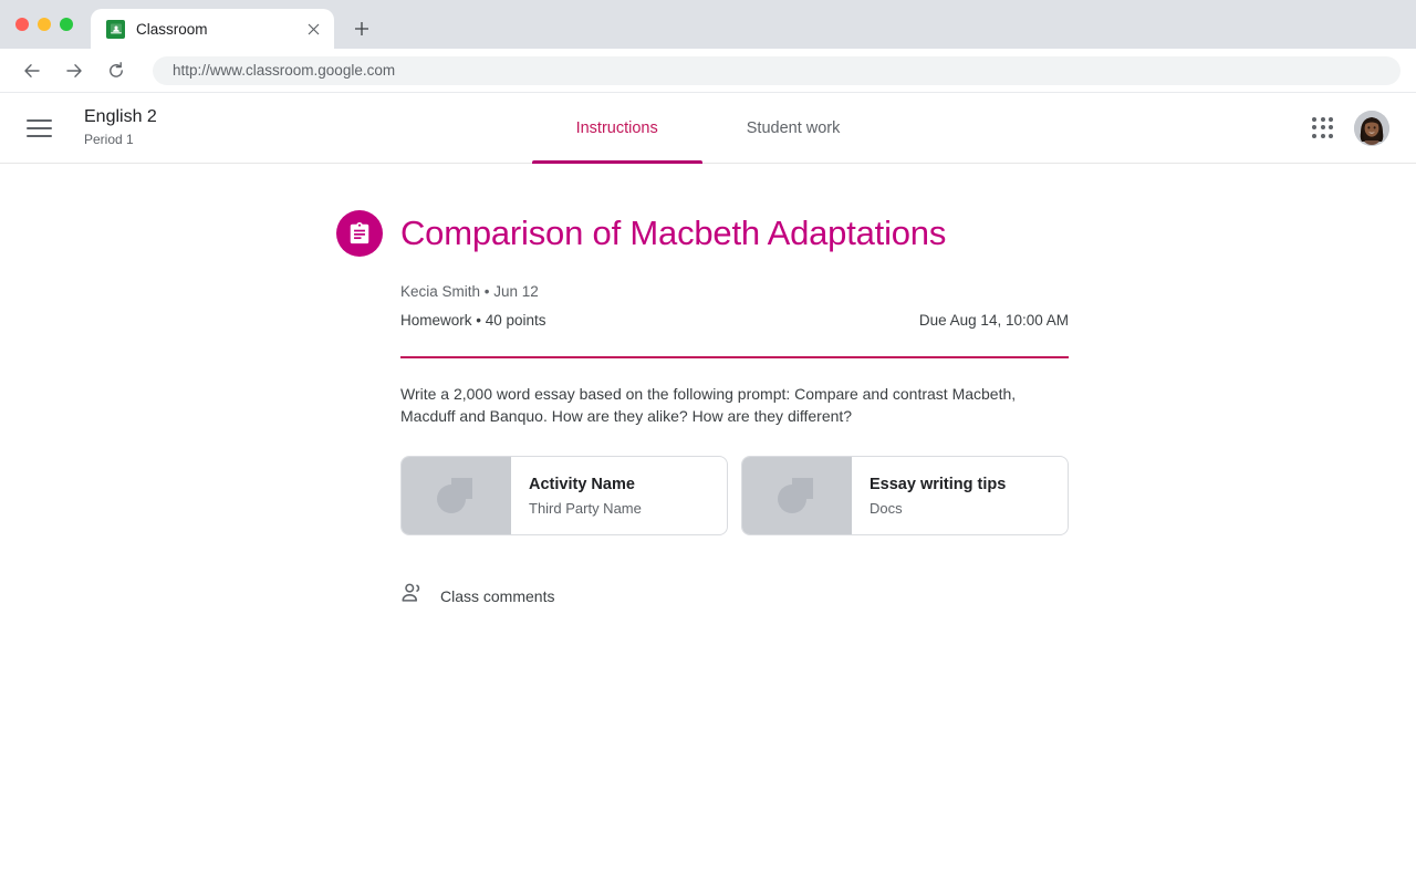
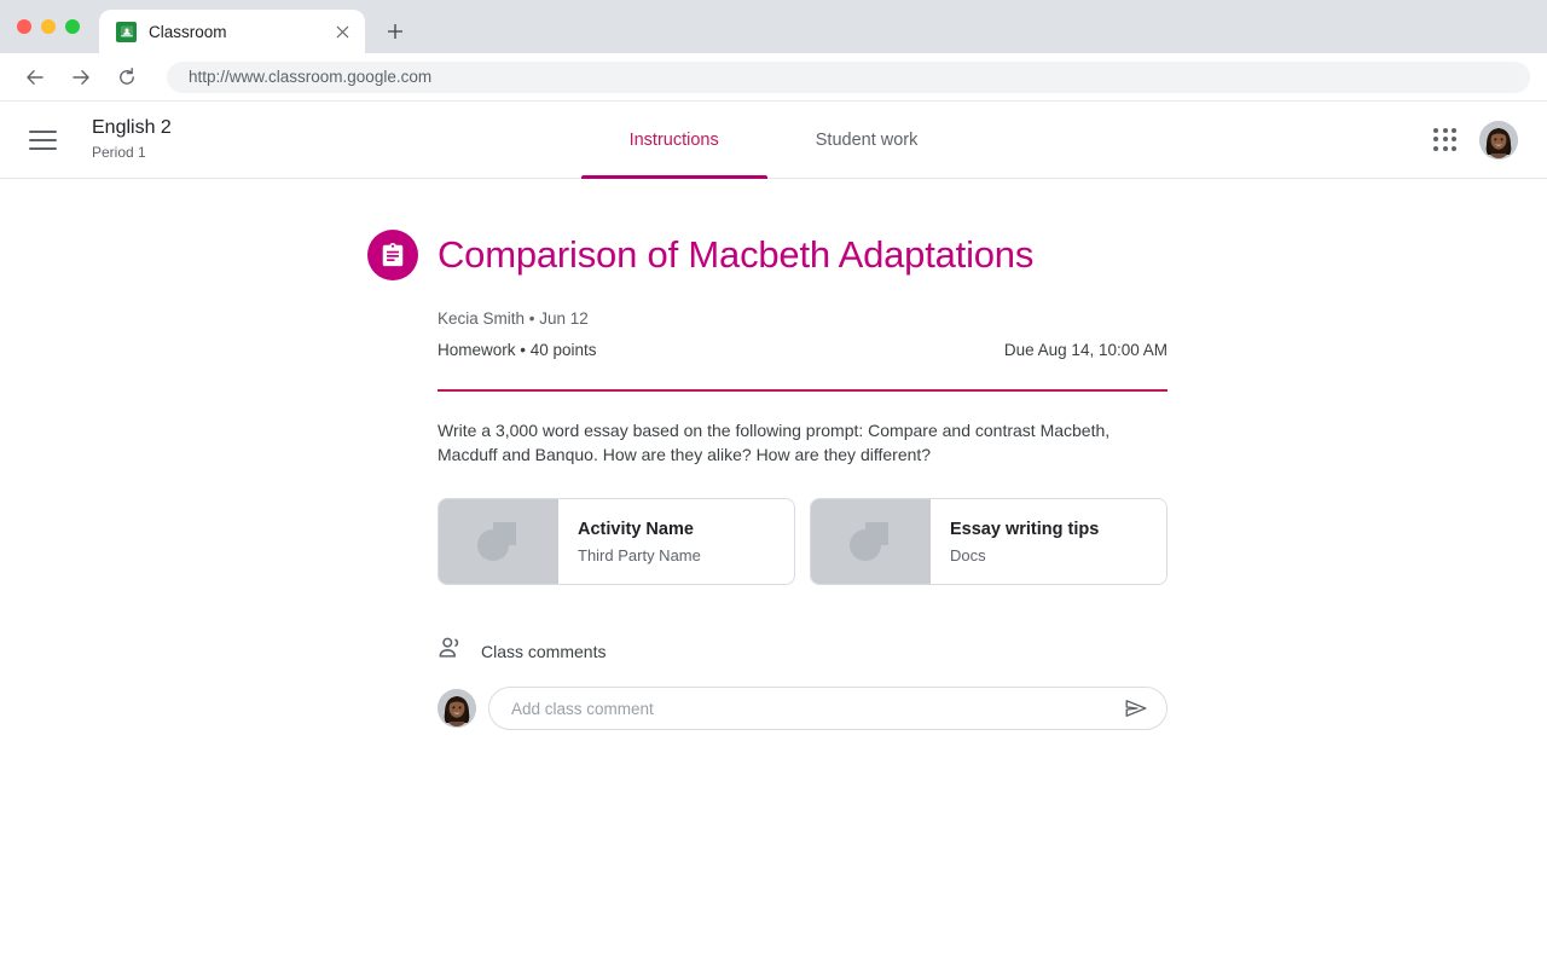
  Classroom
  http://www.classroom.google.com
  English 2
  Period 1
  Instructions
  Student work
  Comparison of Macbeth Adaptations
  Kecia Smith • Jun 12
  Homework • 40 points
  Due Aug 14, 10:00 AM
- Write a 2,000 word essay based on the following prompt: Compare and contrast Macbeth, Macduff and Banquo. How are they alike? How are they different?
+ Write a 3,000 word essay based on the following prompt: Compare and contrast Macbeth, Macduff and Banquo. How are they alike? How are they different?
  Activity Name
  Third Party Name
  Essay writing tips
  Docs
  Class comments
+ Add class comment
